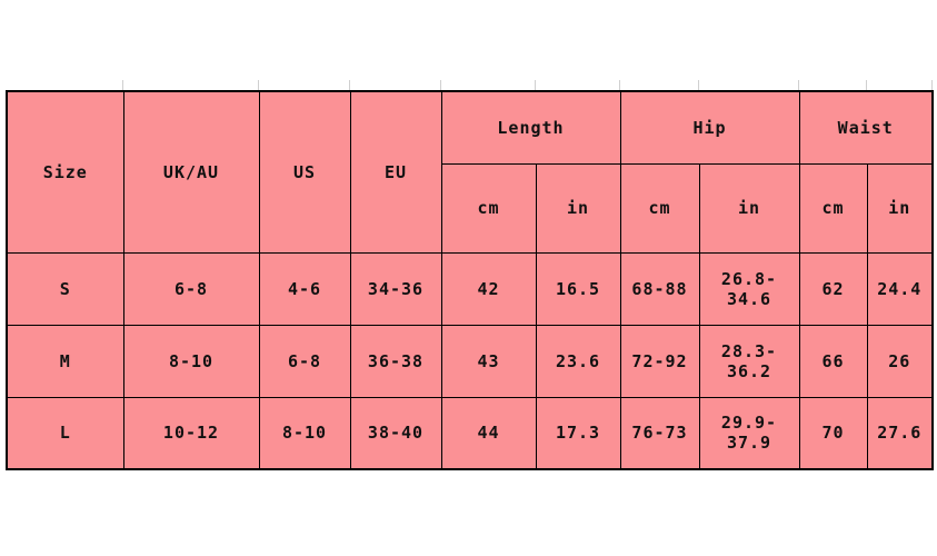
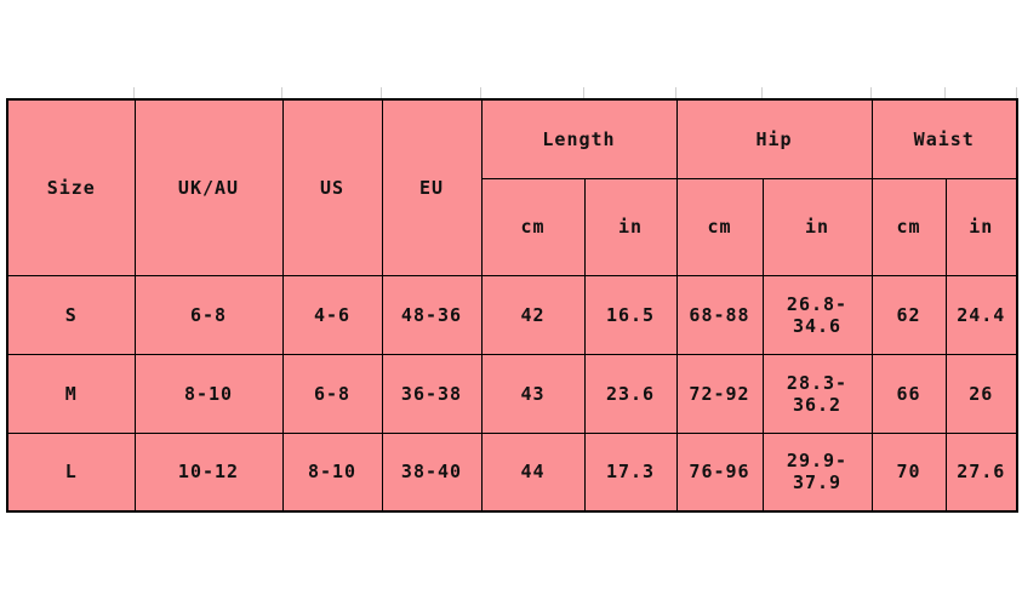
  Size	UK/AU	US	EU	Length	Hip	Waist
  cm	in	cm	in	cm	in
- S	6-8	4-6	34-36	42	16.5	68-88	26.8-34.6	62	24.4
+ S	6-8	4-6	48-36	42	16.5	68-88	26.8-34.6	62	24.4
  M	8-10	6-8	36-38	43	23.6	72-92	28.3-36.2	66	26
- L	10-12	8-10	38-40	44	17.3	76-73	29.9-37.9	70	27.6
+ L	10-12	8-10	38-40	44	17.3	76-96	29.9-37.9	70	27.6
